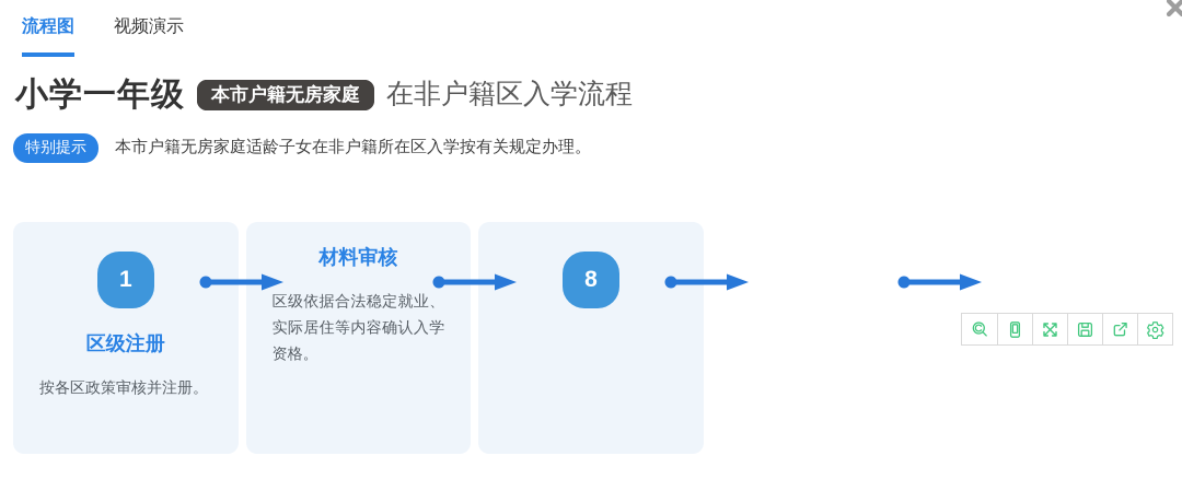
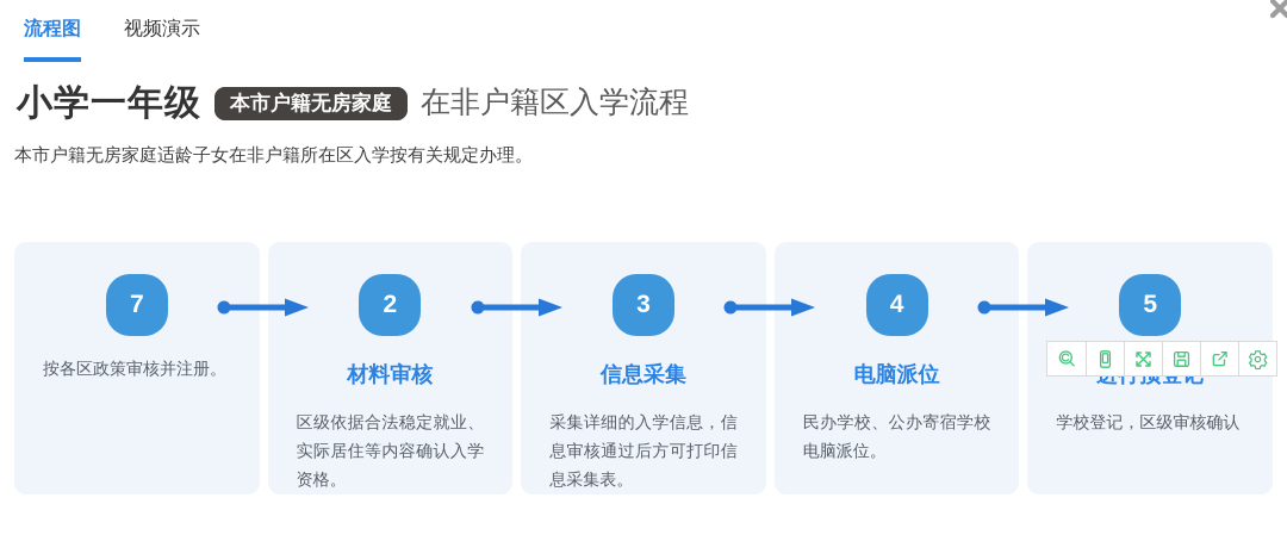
  流程图
  视频演示
  小学一年级
  本市户籍无房家庭
  在非户籍区入学流程
- 特别提示
  本市户籍无房家庭适龄子女在非户籍所在区入学按有关规定办理。
- 1
+ 7
- 区级注册
  按各区政策审核并注册。
+ 2
  材料审核
  区级依据合法稳定就业、实际居住等内容确认入学资格。
- 8
+ 3
+ 信息采集
+ 采集详细的入学信息，信息审核通过后方可打印信息采集表。
+ 4
+ 电脑派位
+ 民办学校、公办寄宿学校电脑派位。
+ 5
+ 学校登记，区级审核确认
